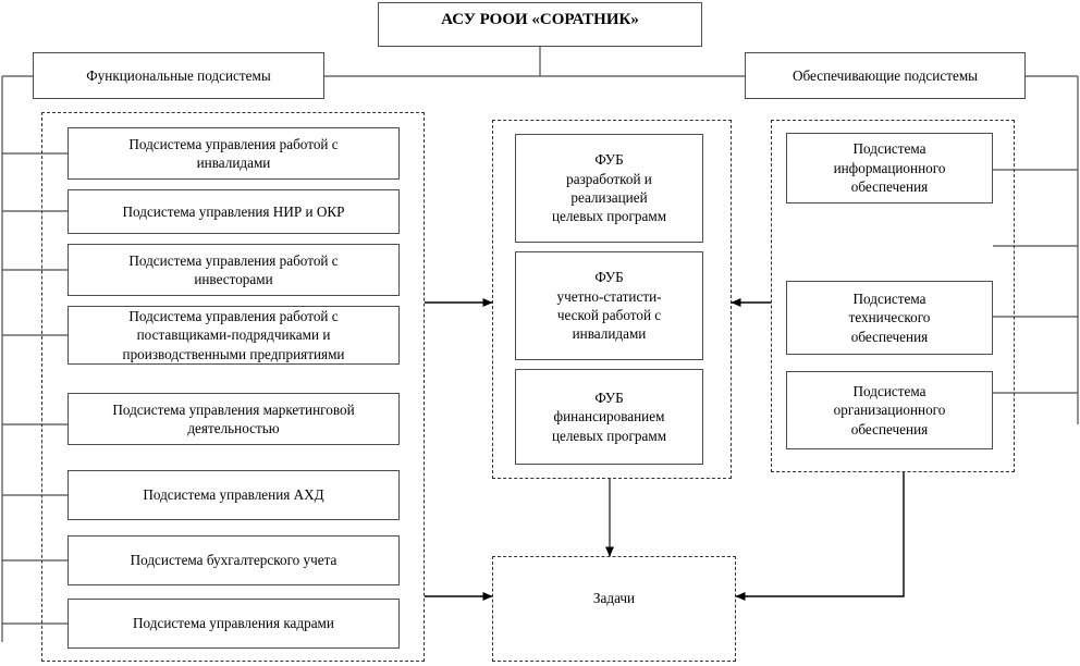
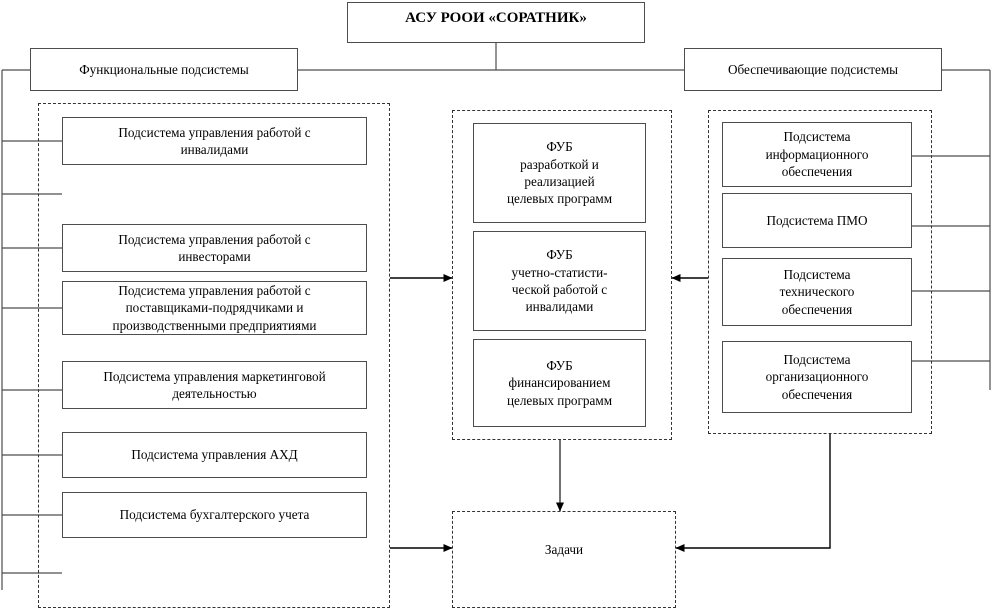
  АСУ РООИ «СОРАТНИК»
  Функциональные подсистемы
  Обеспечивающие подсистемы
  Подсистема управления работой с
  инвалидами
- Подсистема управления НИР и ОКР
  Подсистема управления работой с
  инвесторами
  Подсистема управления работой с
  поставщиками-подрядчиками и
  производственными предприятиями
  Подсистема управления маркетинговой
  деятельностью
  Подсистема управления АХД
  Подсистема бухгалтерского учета
- Подсистема управления кадрами
  ФУБ
  разработкой и
  реализацией
  целевых программ
  ФУБ
  учетно-статисти-
  ческой работой с
  инвалидами
  ФУБ
  финансированием
  целевых программ
  Подсистема
  информационного
  обеспечения
+ Подсистема ПМО
  Подсистема
  технического
  обеспечения
  Подсистема
  организационного
  обеспечения
  Задачи
